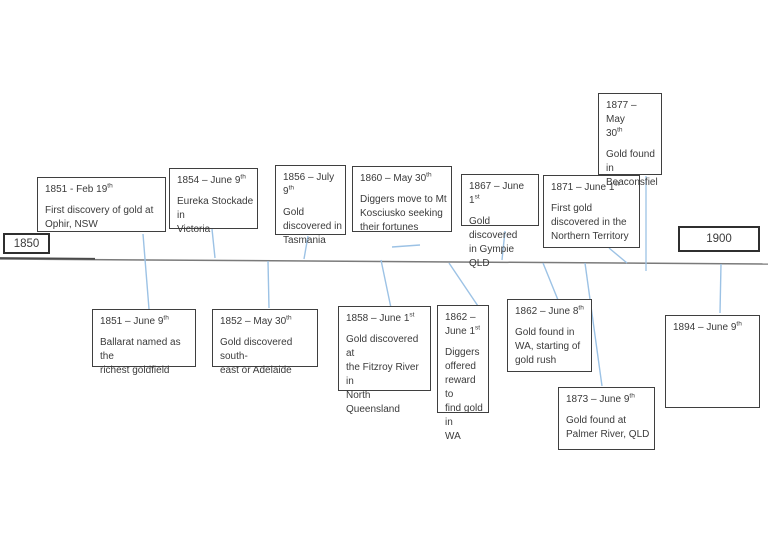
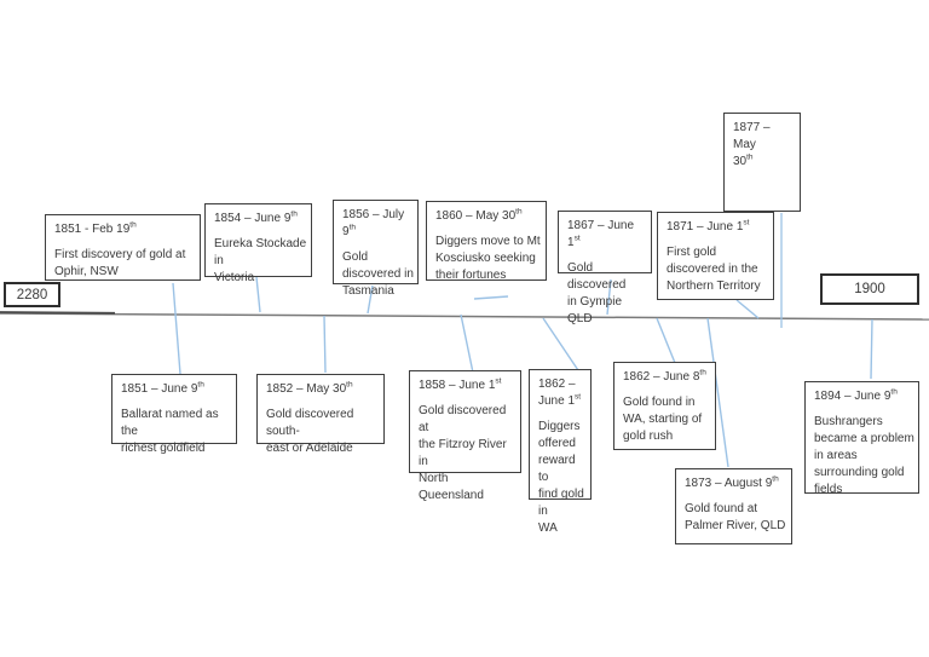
- 1850
+ 2280
  1900
  1851 - Feb 19
  First discovery of gold at
  Ophir, NSW
  1854 – June 9
  Eureka Stockade in
  Victoria
  1856 – July 9
  Gold
  discovered in
  Tasmania
  1860 – May 30
  Diggers move to Mt
  Kosciusko seeking
  their fortunes
  1867 – June 1
  Gold discovered
  in Gympie QLD
  1871 – June 1
  First gold
  discovered in the
  Northern Territory
  1877 – May
- Gold found
- in
- Beaconsfiel
  1851 – June 9
  Ballarat named as the
  richest goldfield
  1852 – May 30
  Gold discovered south-
  east or Adelaide
  1858 – June 1
  Gold discovered at
  the Fitzroy River in
  North Queensland
  1862 –
  June 1
  Diggers
  offered
  reward to
  find gold in
  WA
  1862 – June 8
  Gold found in
  WA, starting of
  gold rush
- 1873 – June 9
+ 1873 – August 9
  Gold found at
  Palmer River, QLD
  1894 – June 9
+ Bushrangers
+ became a problem
+ in areas
+ surrounding gold
+ fields
